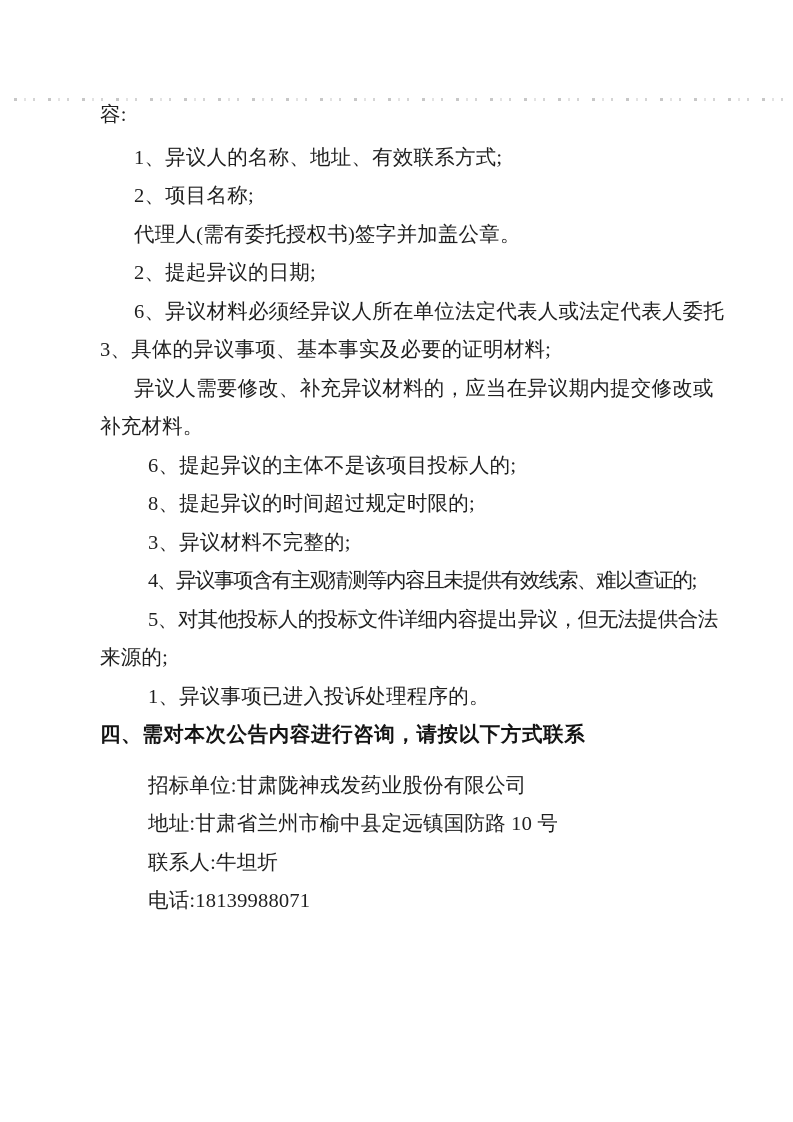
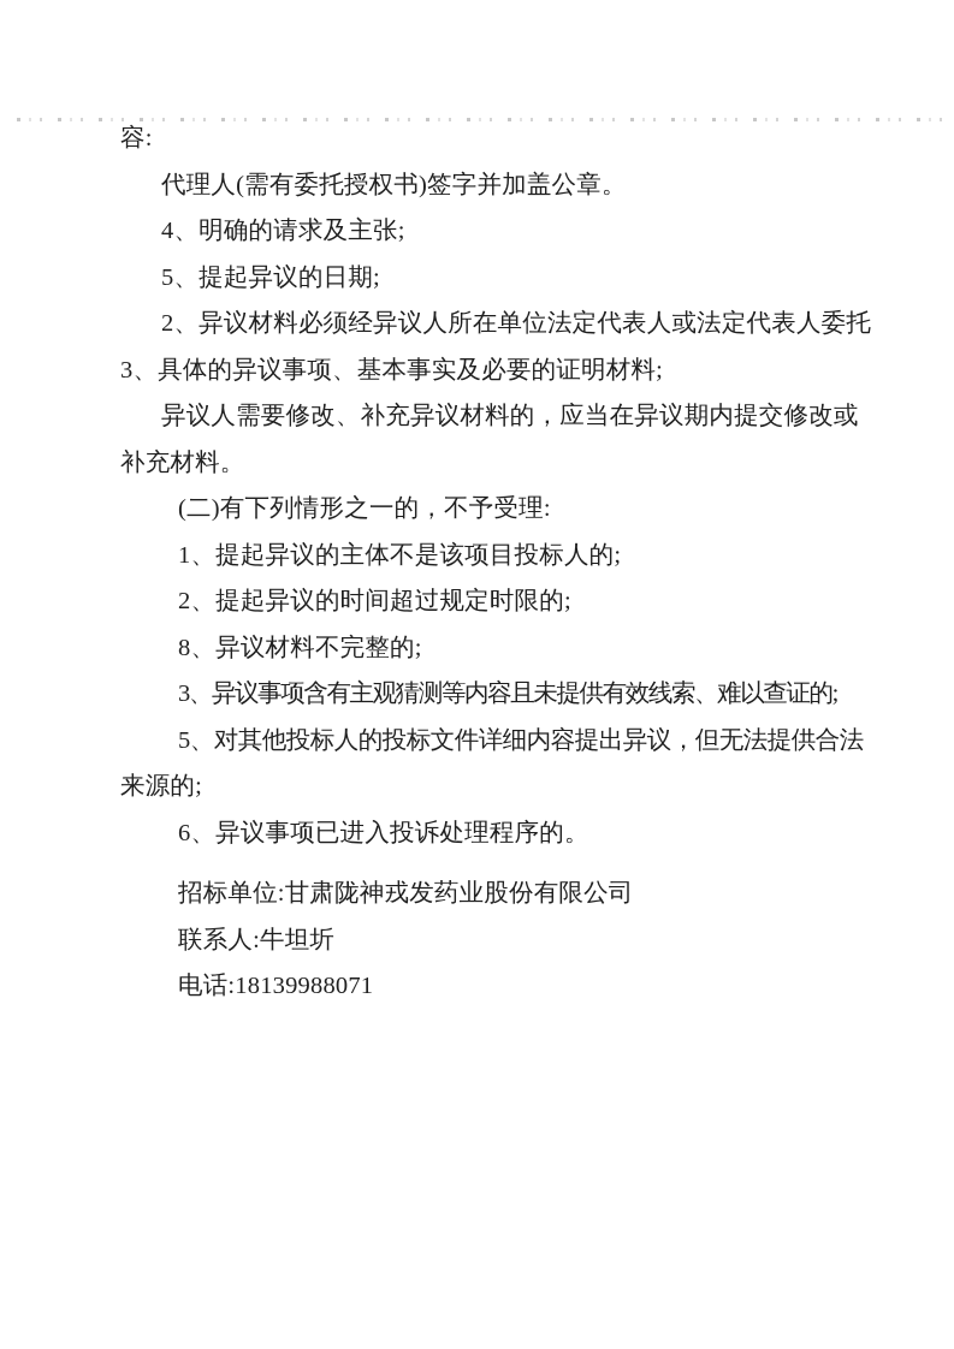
  容:
- 1、异议人的名称、地址、有效联系方式;
- 2、项目名称;
  代理人(需有委托授权书)签字并加盖公章。
+ 4、明确的请求及主张;
- 2、提起异议的日期;
+ 5、提起异议的日期;
- 6、异议材料必须经异议人所在单位法定代表人或法定代表人委托
+ 2、异议材料必须经异议人所在单位法定代表人或法定代表人委托
  3、具体的异议事项、基本事实及必要的证明材料;
  异议人需要修改、补充异议材料的，应当在异议期内提交修改或
  补充材料。
+ (二)有下列情形之一的，不予受理:
- 6、提起异议的主体不是该项目投标人的;
+ 1、提起异议的主体不是该项目投标人的;
- 8、提起异议的时间超过规定时限的;
+ 2、提起异议的时间超过规定时限的;
- 3、异议材料不完整的;
+ 8、异议材料不完整的;
- 4、异议事项含有主观猜测等内容且未提供有效线索、难以查证的;
+ 3、异议事项含有主观猜测等内容且未提供有效线索、难以查证的;
  5、对其他投标人的投标文件详细内容提出异议，但无法提供合法
  来源的;
- 1、异议事项已进入投诉处理程序的。
+ 6、异议事项已进入投诉处理程序的。
- 四、需对本次公告内容进行咨询，请按以下方式联系
  招标单位:甘肃陇神戎发药业股份有限公司
- 地址:甘肃省兰州市榆中县定远镇国防路 10 号
  联系人:牛坦圻
  电话:18139988071
